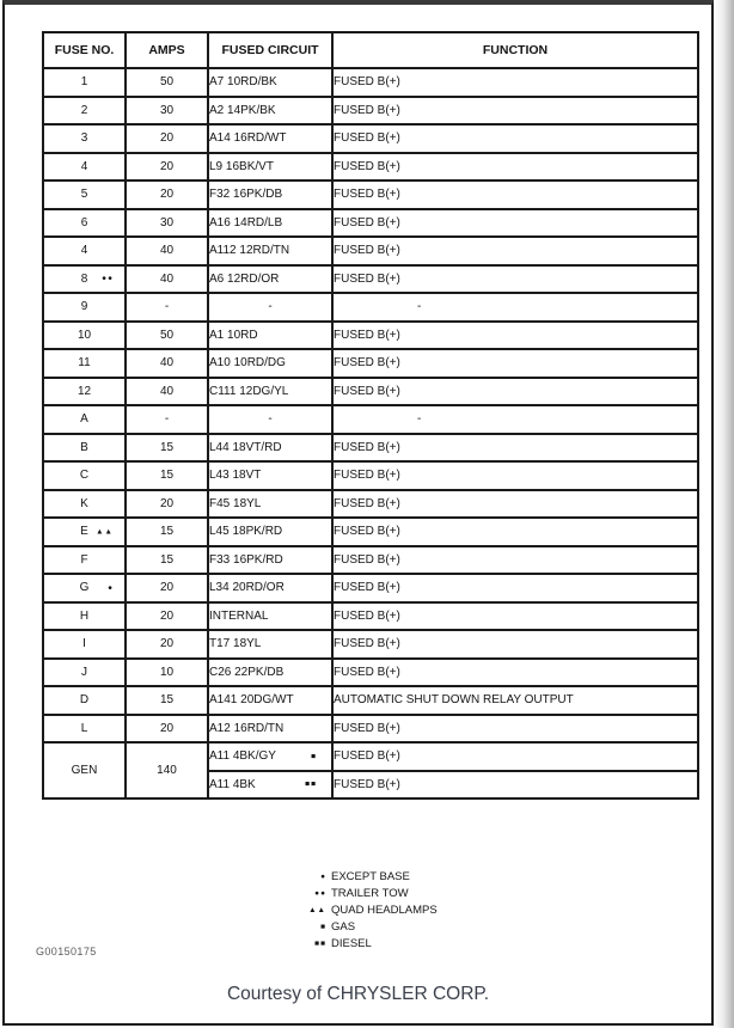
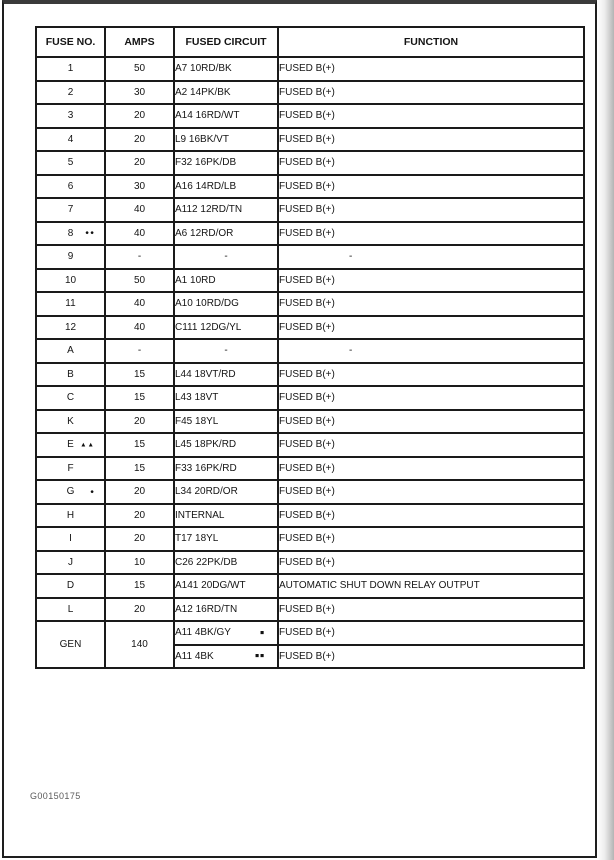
  FUSE NO.	AMPS	FUSED CIRCUIT	FUNCTION
  1	50	A7 10RD/BK	FUSED B(+)
  2	30	A2 14PK/BK	FUSED B(+)
  3	20	A14 16RD/WT	FUSED B(+)
  4	20	L9 16BK/VT	FUSED B(+)
  5	20	F32 16PK/DB	FUSED B(+)
  6	30	A16 14RD/LB	FUSED B(+)
- 4	40	A112 12RD/TN	FUSED B(+)
+ 7	40	A112 12RD/TN	FUSED B(+)
  8	40	A6 12RD/OR	FUSED B(+)
  9	-	-	-
  10	50	A1 10RD	FUSED B(+)
  11	40	A10 10RD/DG	FUSED B(+)
  12	40	C111 12DG/YL	FUSED B(+)
  A	-	-	-
  B	15	L44 18VT/RD	FUSED B(+)
  C	15	L43 18VT	FUSED B(+)
  K	20	F45 18YL	FUSED B(+)
  E	15	L45 18PK/RD	FUSED B(+)
  F	15	F33 16PK/RD	FUSED B(+)
  G	20	L34 20RD/OR	FUSED B(+)
  H	20	INTERNAL	FUSED B(+)
  I	20	T17 18YL	FUSED B(+)
  J	10	C26 22PK/DB	FUSED B(+)
  D	15	A141 20DG/WT	AUTOMATIC SHUT DOWN RELAY OUTPUT
  L	20	A12 16RD/TN	FUSED B(+)
  GEN	140	A11 4BK/GY	FUSED B(+)
  A11 4BK	FUSED B(+)
- EXCEPT BASE
- TRAILER TOW
- QUAD HEADLAMPS
- GAS
- DIESEL
  G00150175
- Courtesy of CHRYSLER CORP.
